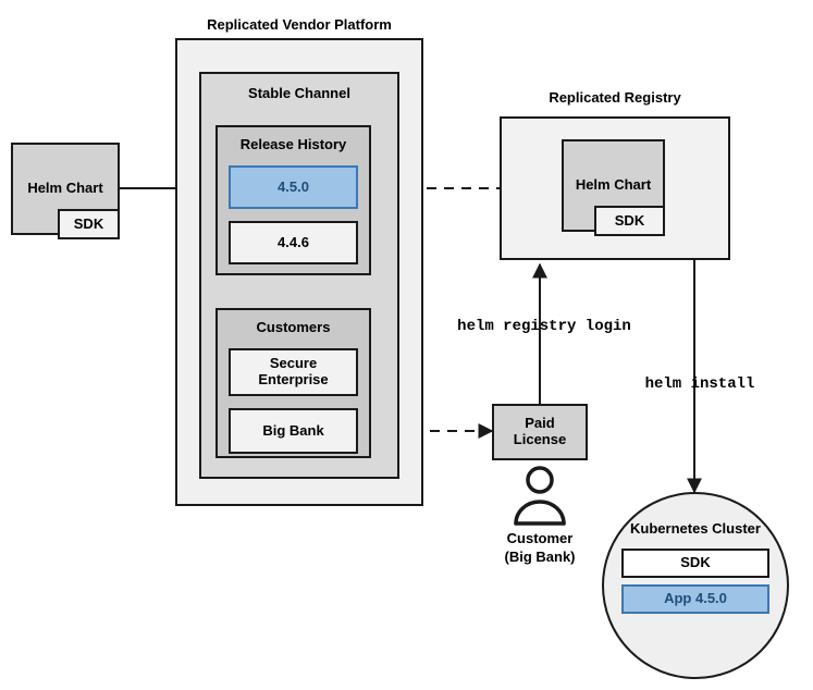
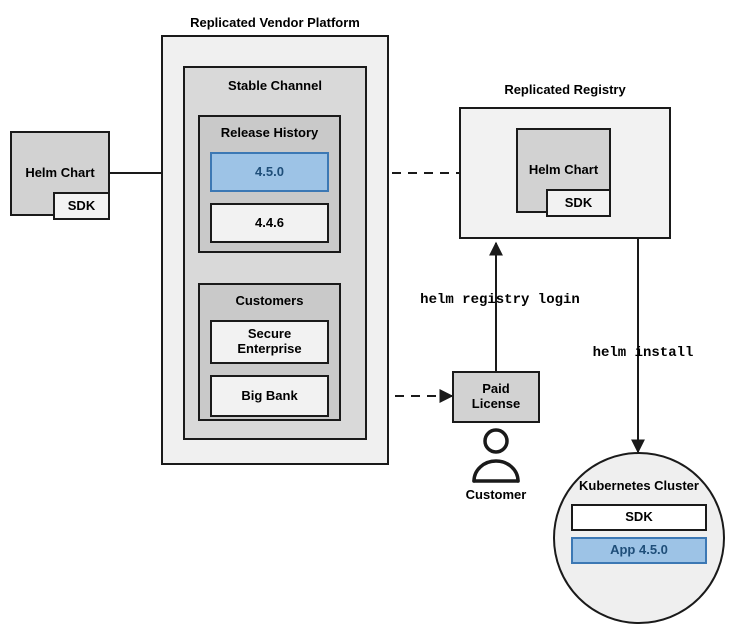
  Helm Chart
  SDK
  Replicated Vendor Platform
  Stable Channel
  Release History
  4.5.0
  4.4.6
  Customers
  Secure
  Enterprise
  Big Bank
  Replicated Registry
  Helm Chart
  SDK
  Paid
  License
  Customer
- (Big Bank)
  helm registry login
  helm install
  Kubernetes Cluster
  SDK
  App 4.5.0
